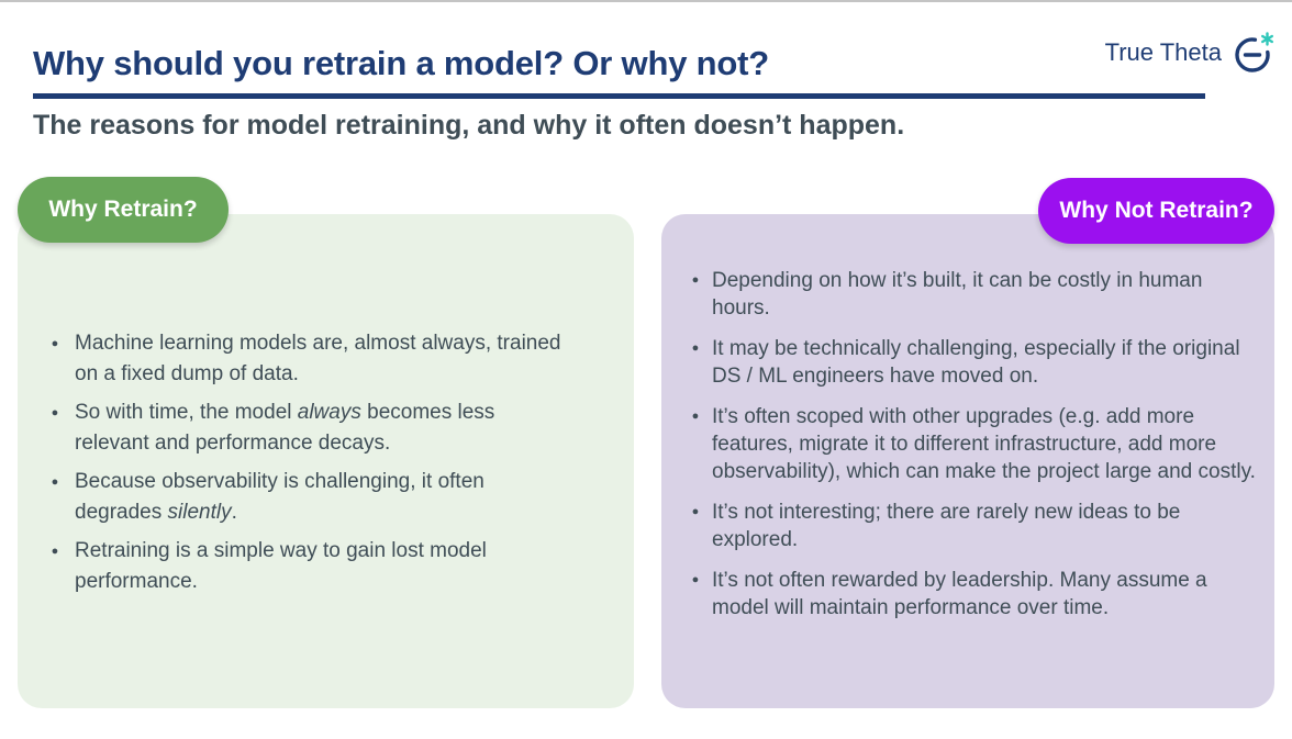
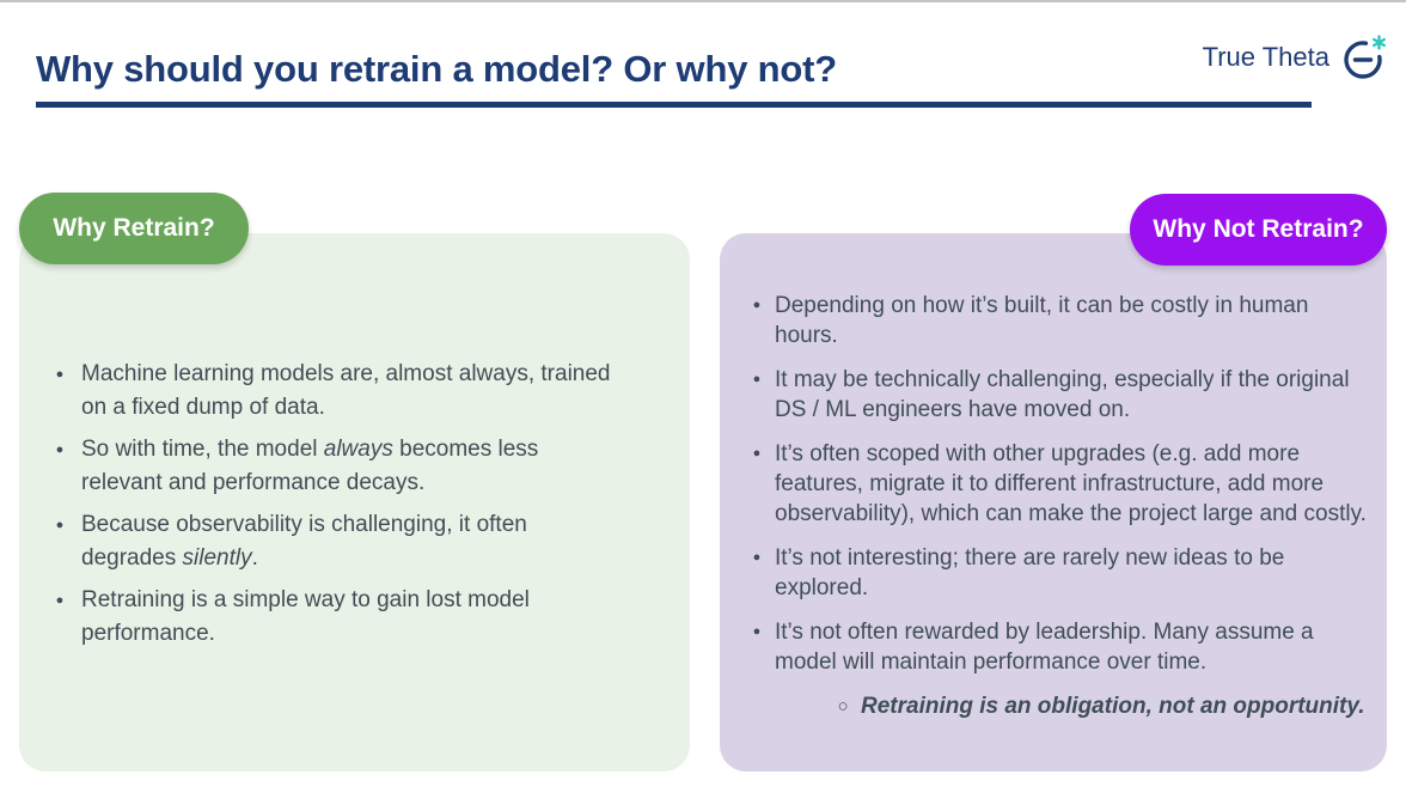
  Why should you retrain a model? Or why not?
  True Theta
- The reasons for model retraining, and why it often doesn’t happen.
  Why Retrain?
  ●
  Machine learning models are, almost always, trained on a fixed dump of data.
  ●
  So with time, the model always becomes less relevant and performance decays.
  ●
  Because observability is challenging, it often degrades silently.
  ●
  Retraining is a simple way to gain lost model performance.
  Why Not Retrain?
  ●
  Depending on how it’s built, it can be costly in human hours.
  ●
  It may be technically challenging, especially if the original DS / ML engineers have moved on.
  ●
  It’s often scoped with other upgrades (e.g. add more features, migrate it to different infrastructure, add more observability), which can make the project large and costly.
  ●
  It’s not interesting; there are rarely new ideas to be explored.
  ●
  It’s not often rewarded by leadership. Many assume a model will maintain performance over time.
+ ○
+ Retraining is an obligation, not an opportunity.
